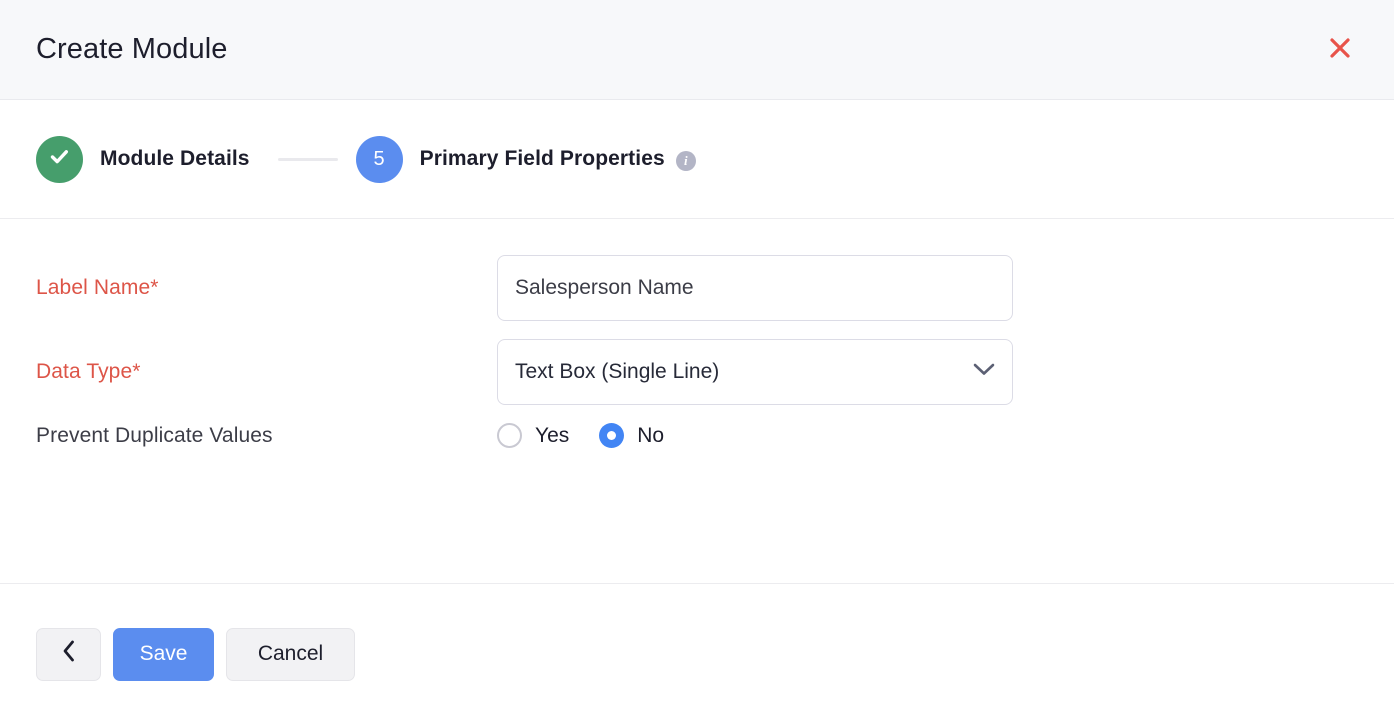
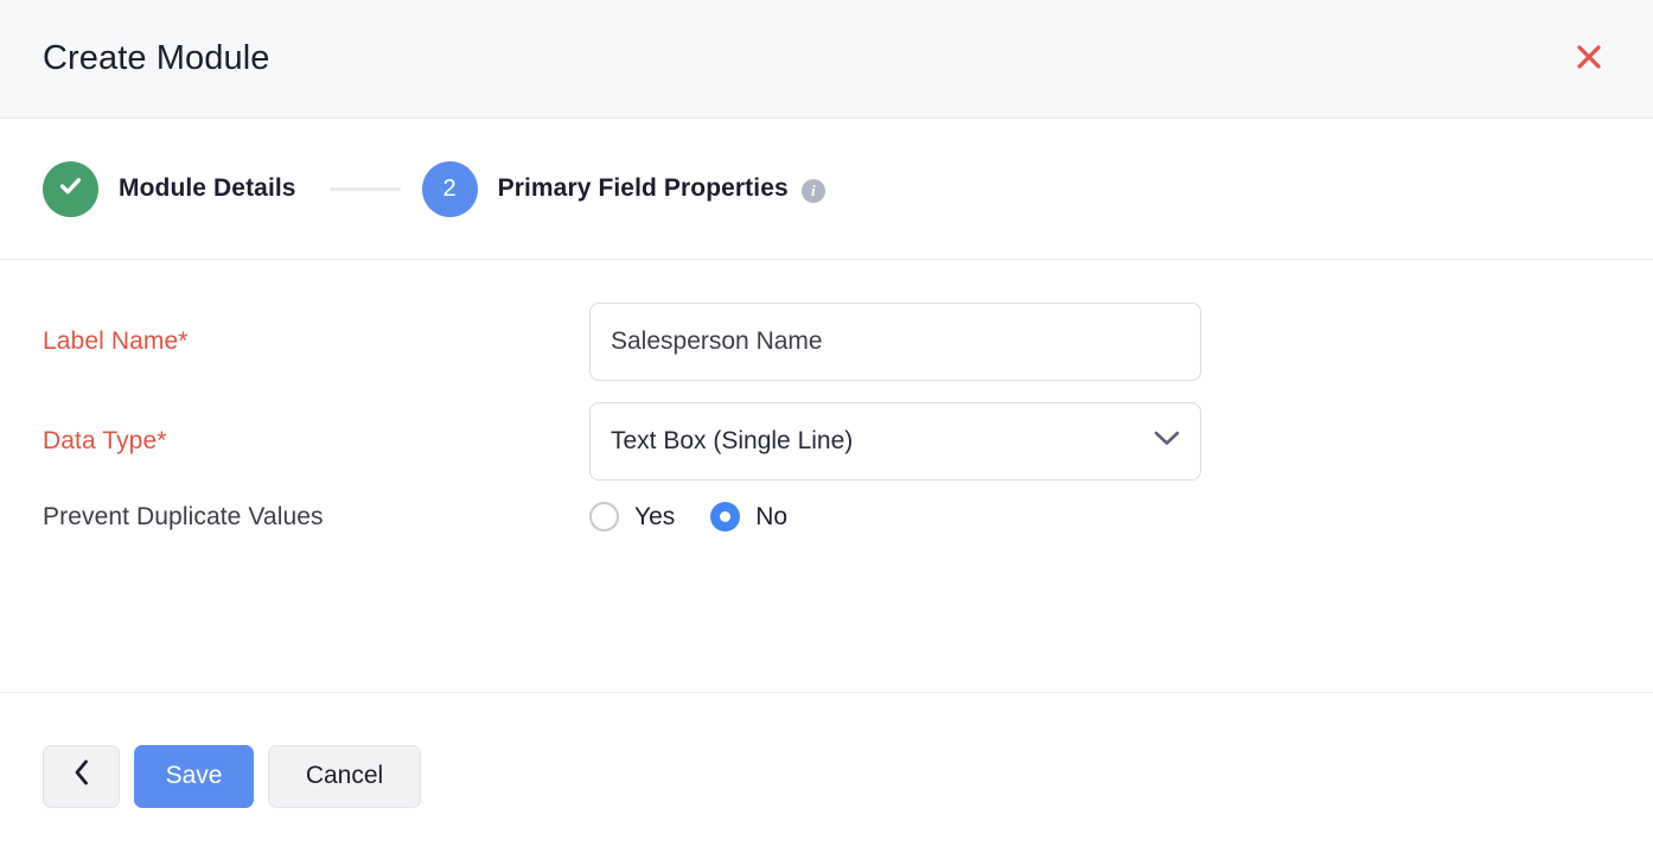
  Create Module
  Module Details
- 5
+ 2
  Primary Field Properties
  i
  Label Name*
  Salesperson Name
  Data Type*
  Text Box (Single Line)
  Prevent Duplicate Values
  Yes
  No
  Save
  Cancel
